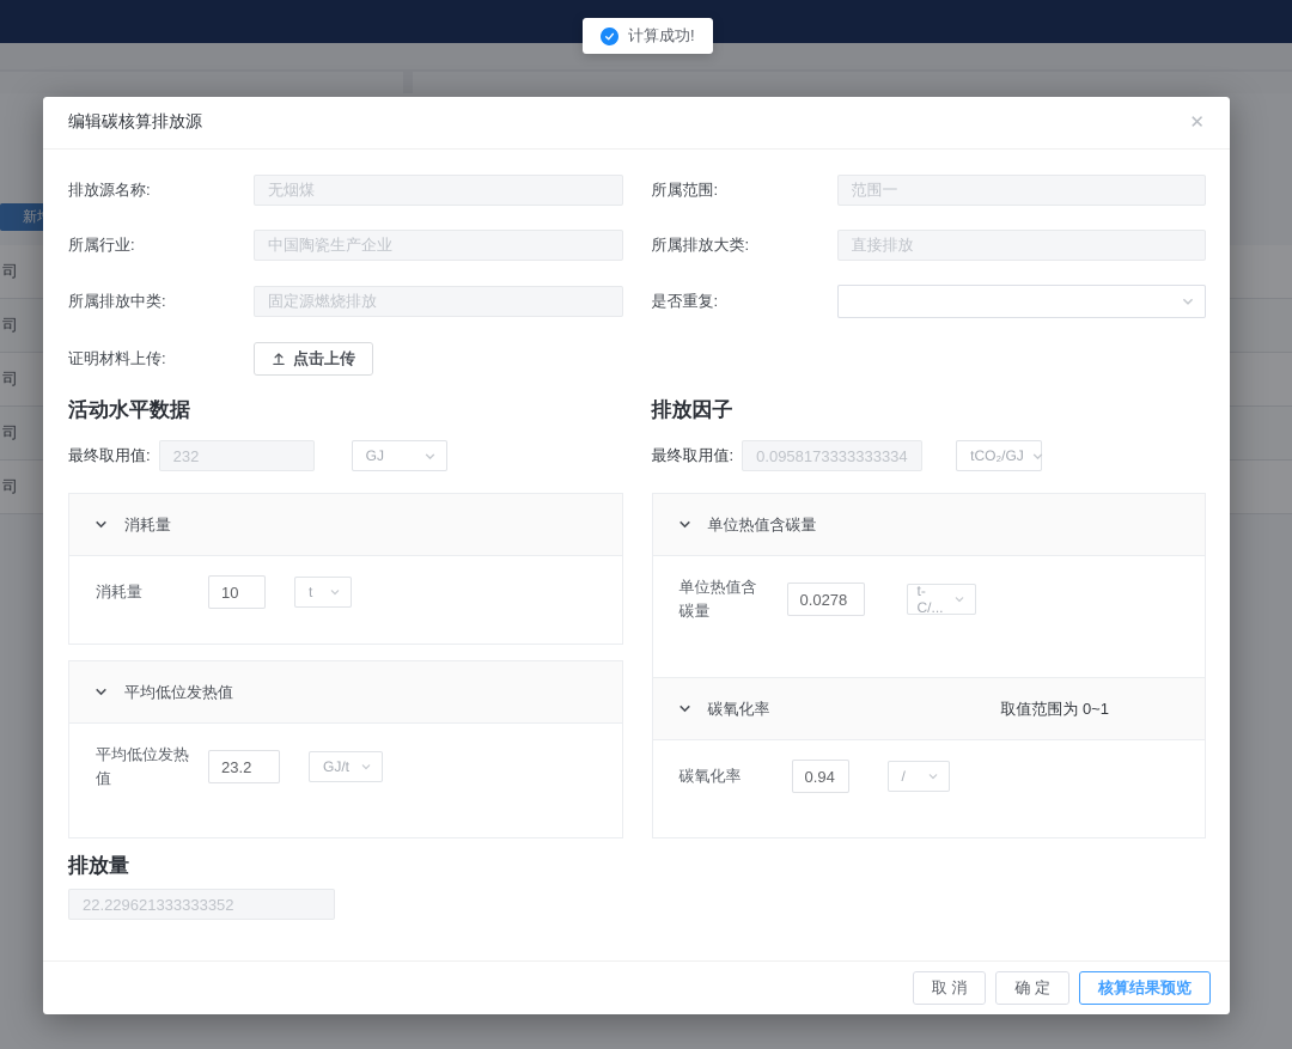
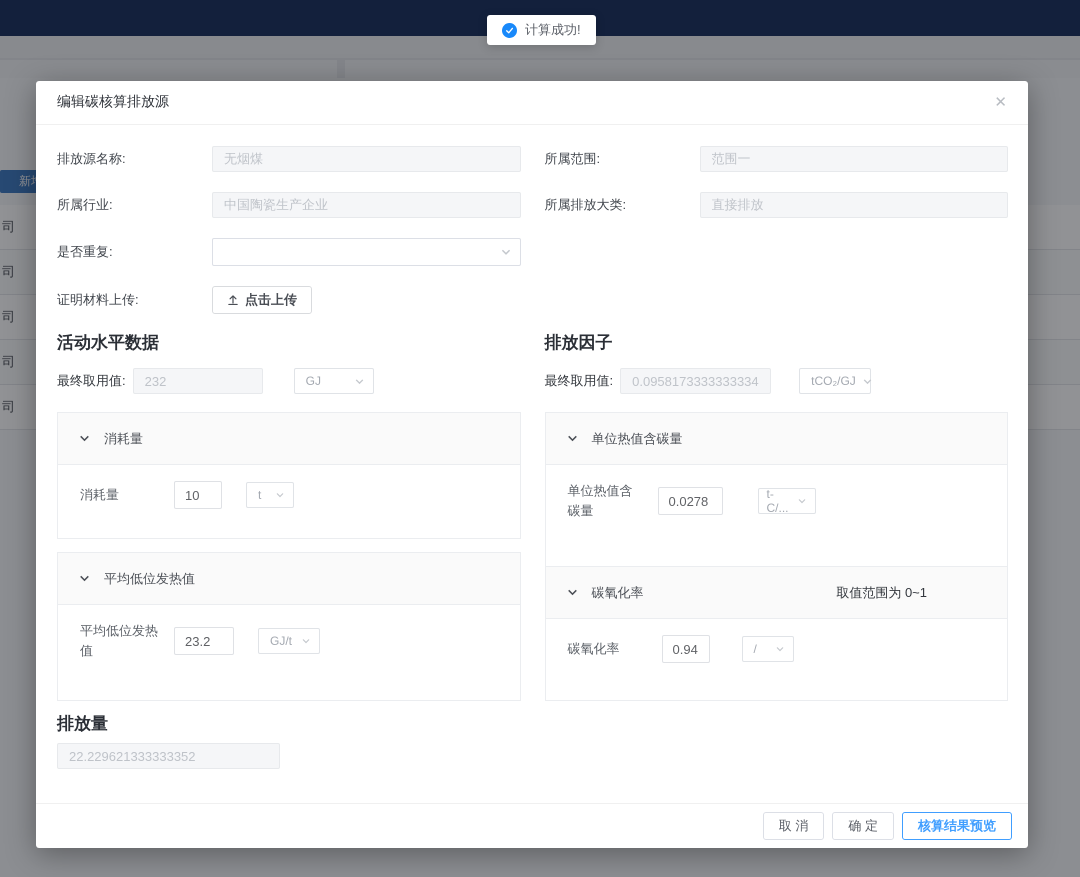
  司
  司
  司
  司
  司
  计算成功!
  编辑碳核算排放源
  ✕
  排放源名称:
  无烟煤
  所属范围:
  范围一
  所属行业:
  中国陶瓷生产企业
  所属排放大类:
  直接排放
- 所属排放中类:
- 固定源燃烧排放
  是否重复:
  证明材料上传:
  点击上传
  活动水平数据
  最终取用值:
  232
  GJ
  消耗量
  消耗量
  10
  t
  平均低位发热值
  平均低位发热值
  23.2
  GJ/t
  排放因子
  最终取用值:
  0.0958173333333334
  tCO₂/GJ
  单位热值含碳量
  单位热值含碳量
  0.0278
  t-C/...
  碳氧化率
  取值范围为 0~1
  碳氧化率
  0.94
  /
  排放量
  22.229621333333352
  取 消
  确 定
  核算结果预览
